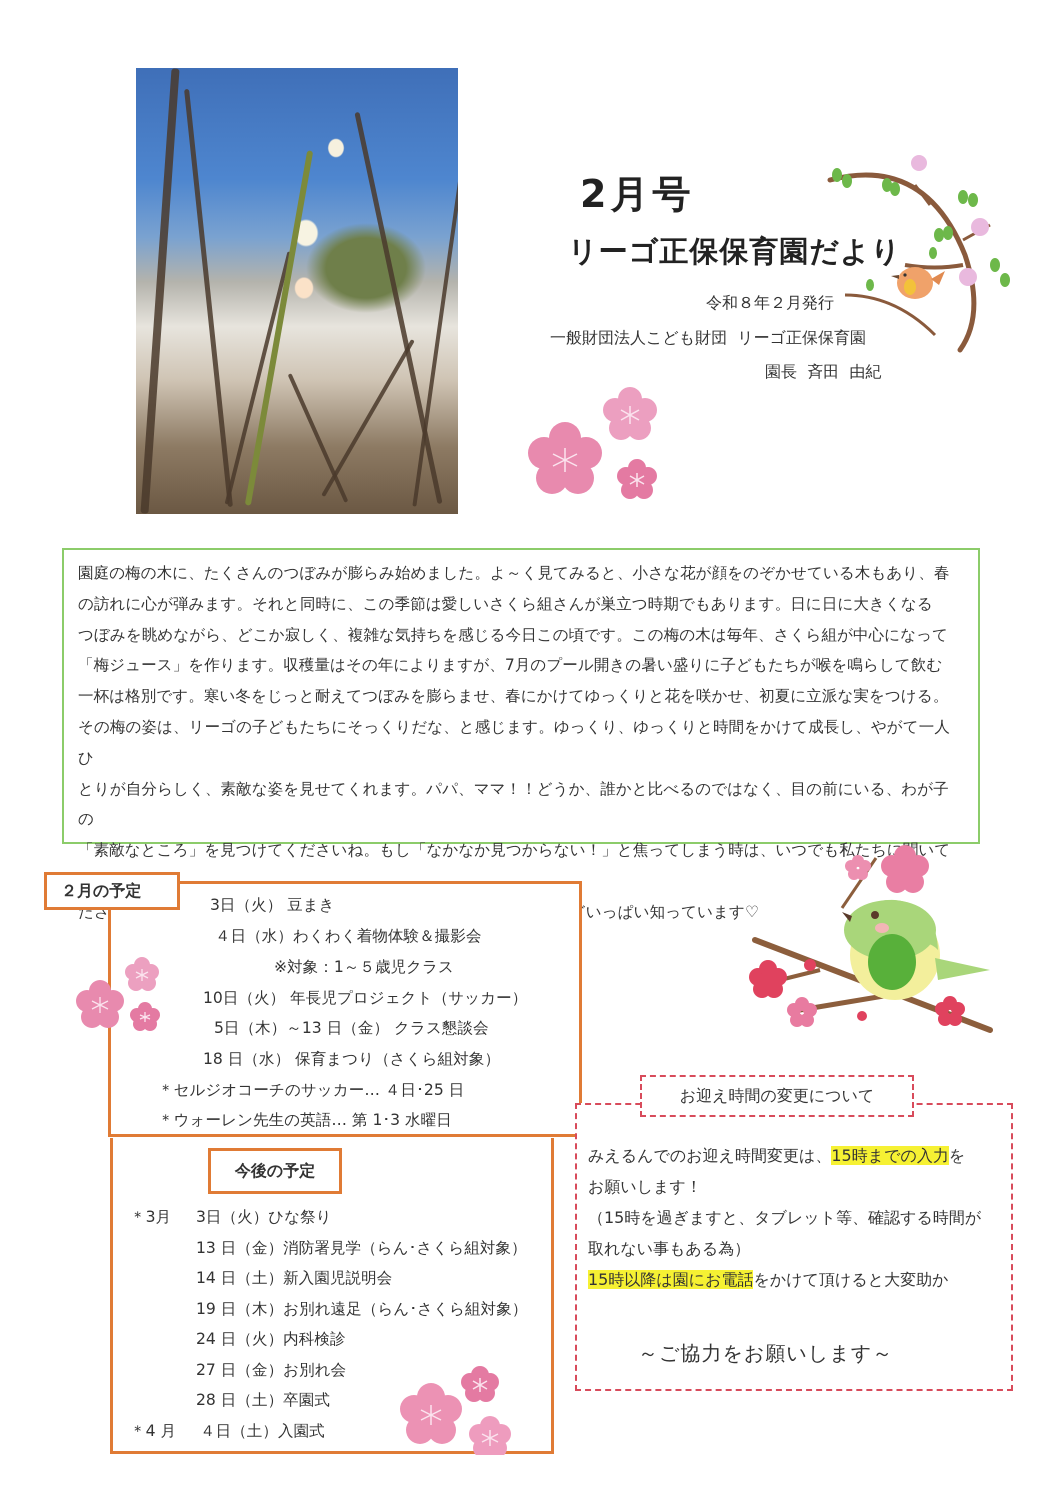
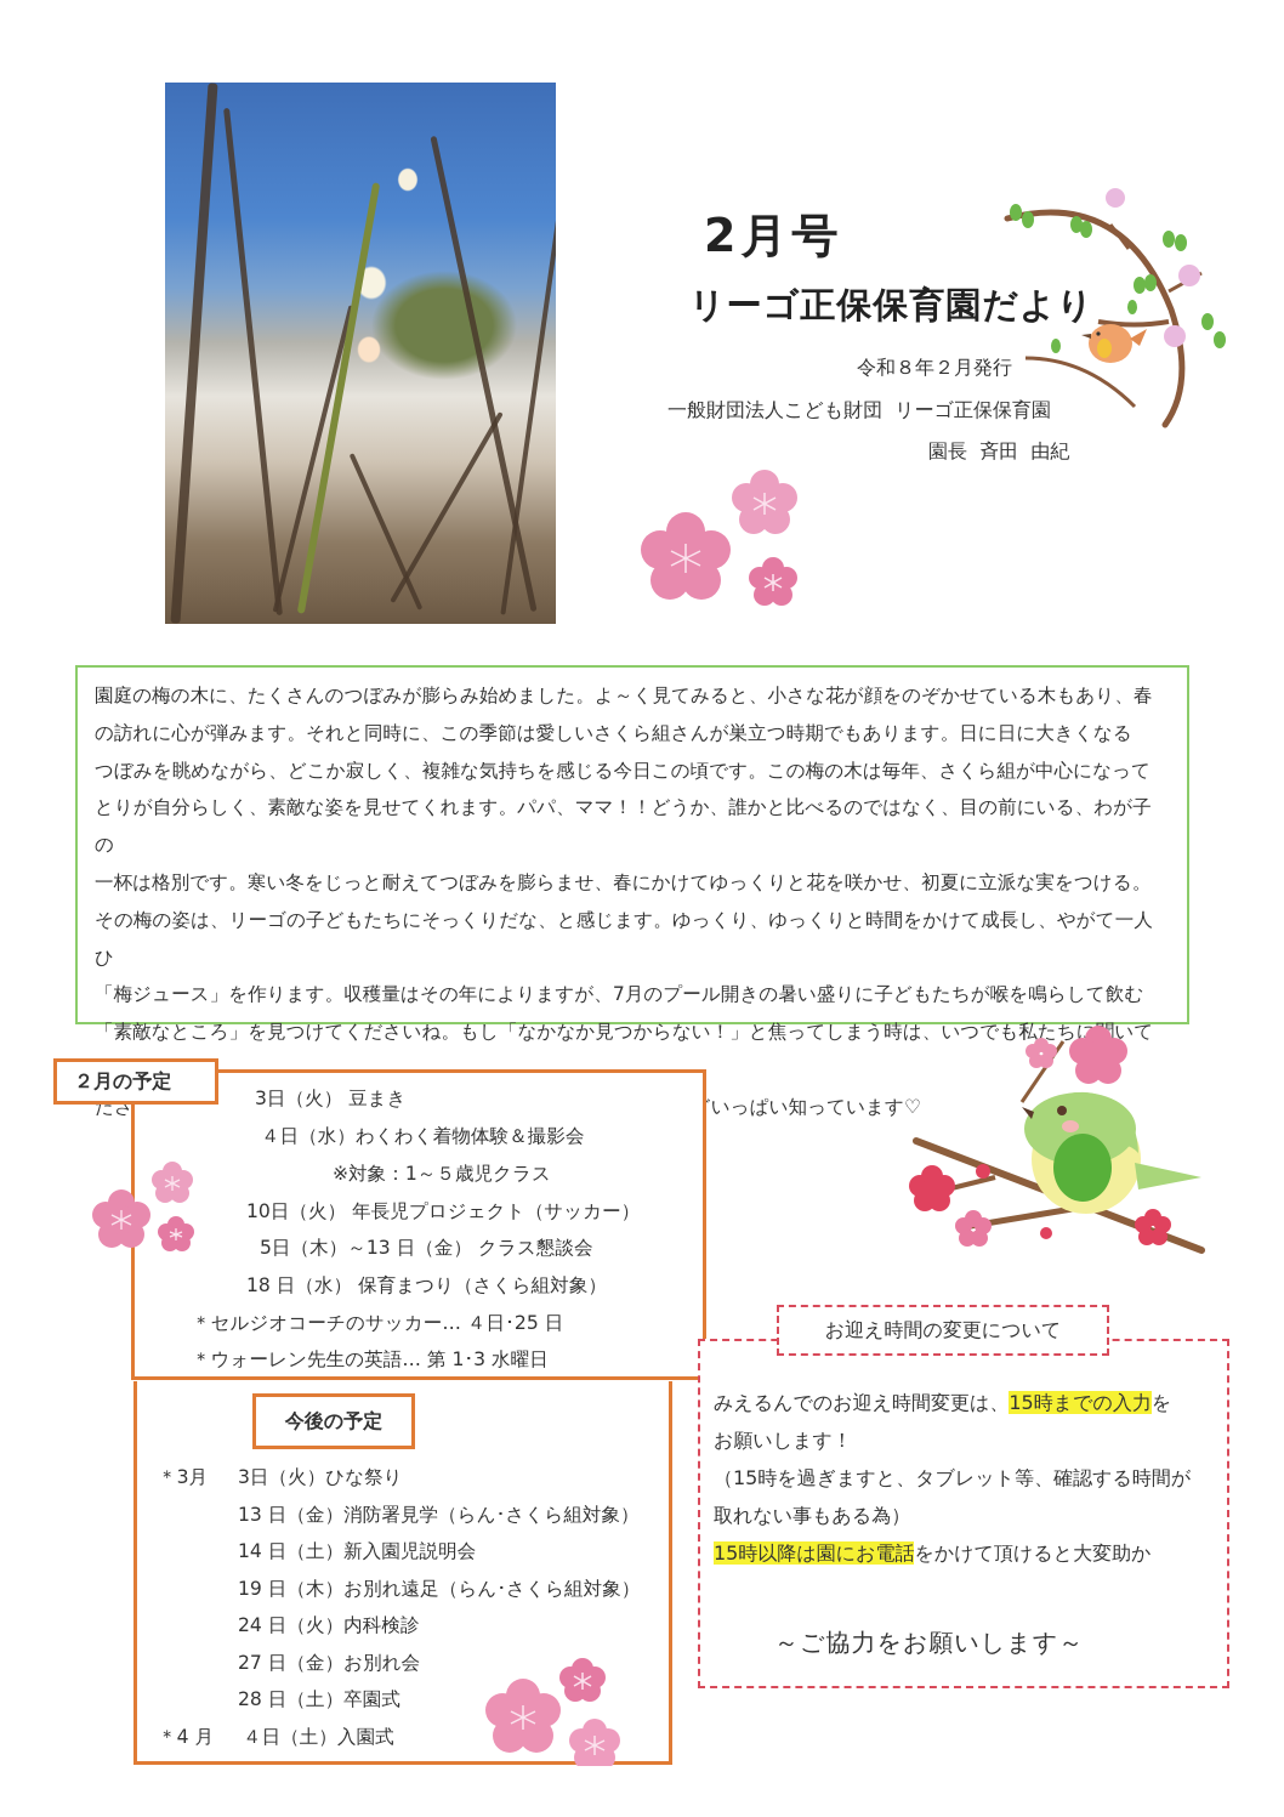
  2月号
  リーゴ正保保育園だより
  令和８年２月発行
  一般財団法人こども財団 リーゴ正保保育園
  園長 斉田 由紀
  園庭の梅の木に、たくさんのつぼみが膨らみ始めました。よ～く見てみると、小さな花が顔をのぞかせている木もあり、春
  の訪れに心が弾みます。それと同時に、この季節は愛しいさくら組さんが巣立つ時期でもあります。日に日に大きくなる
  つぼみを眺めながら、どこか寂しく、複雑な気持ちを感じる今日この頃です。この梅の木は毎年、さくら組が中心になって
- 「梅ジュース」を作ります。収穫量はその年によりますが、7月のプール開きの暑い盛りに子どもたちが喉を鳴らして飲む
+ とりが自分らしく、素敵な姿を見せてくれます。パパ、ママ！！どうか、誰かと比べるのではなく、目の前にいる、わが子の
  一杯は格別です。寒い冬をじっと耐えてつぼみを膨らませ、春にかけてゆっくりと花を咲かせ、初夏に立派な実をつける。
  その梅の姿は、リーゴの子どもたちにそっくりだな、と感じます。ゆっくり、ゆっくりと時間をかけて成長し、やがて一人ひ
- とりが自分らしく、素敵な姿を見せてくれます。パパ、ママ！！どうか、誰かと比べるのではなく、目の前にいる、わが子の
+ 「梅ジュース」を作ります。収穫量はその年によりますが、7月のプール開きの暑い盛りに子どもたちが喉を鳴らして飲む
  「素敵なところ」を見つけてくださいね。もし「なかなか見つからない！」と焦ってしまう時は、いつでも私たちにいて
  ２月の予定
  3日（火） 豆まき
  ４日（水）わくわく着物体験＆撮影会
  ※対象：1～５歳児クラス
  10日（火） 年長児プロジェクト（サッカー）
  5日（木）～13 日（金） クラス懇談会
  18 日（水） 保育まつり（さくら組対象）
  ＊セルジオコーチのサッカー… ４日･25 日
  ＊ウォーレン先生の英語… 第 1･3 水曜日
  今後の予定
  ＊3月
  3日（火）ひな祭り
  13 日（金）消防署見学（らん･さくら組対象）
  14 日（土）新入園児説明会
  19 日（木）お別れ遠足（らん･さくら組対象）
  24 日（火）内科検診
  27 日（金）お別れ会
  28 日（土）卒園式
  ＊4 月
  ４日（土）入園式
  お迎え時間の変更について
  みえるんでのお迎え時間変更は、15時までの入力を
  お願いします！
  （15時を過ぎますと、タブレット等、確認する時間が
  取れない事もある為）
  15時以降は園にお電話をかけて頂けると大変助か
  ～ご協力をお願いします～
